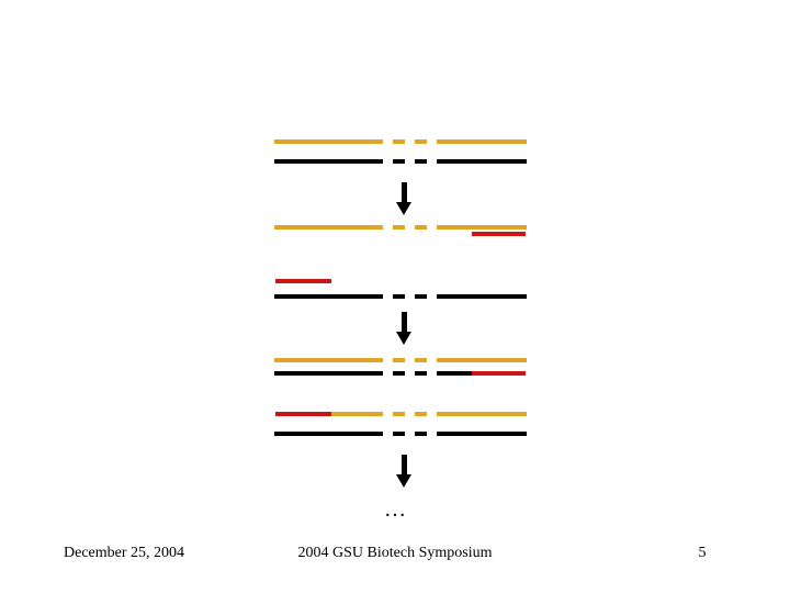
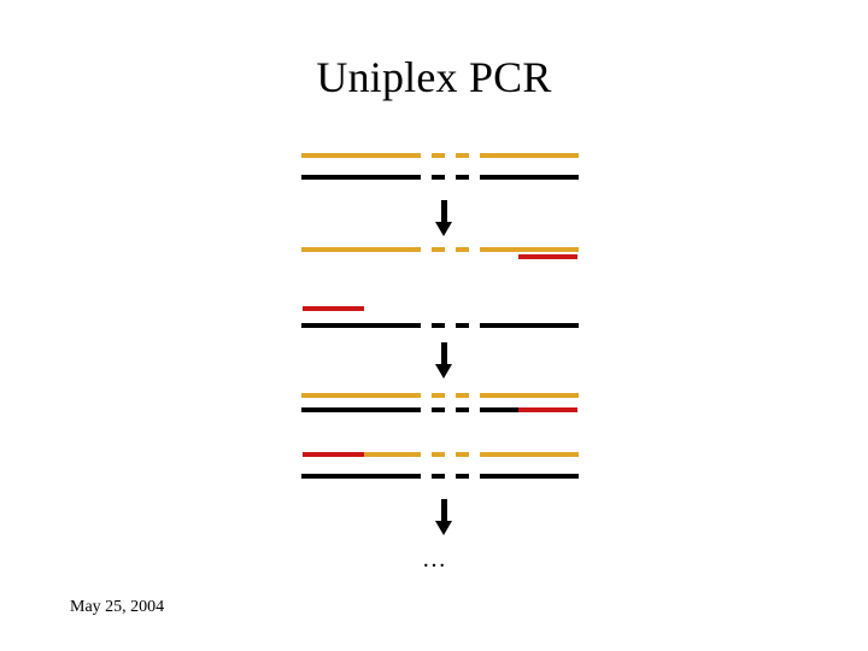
+ Uniplex PCR
  …
- December 25, 2004
+ May 25, 2004
- 2004 GSU Biotech Symposium
- 5
